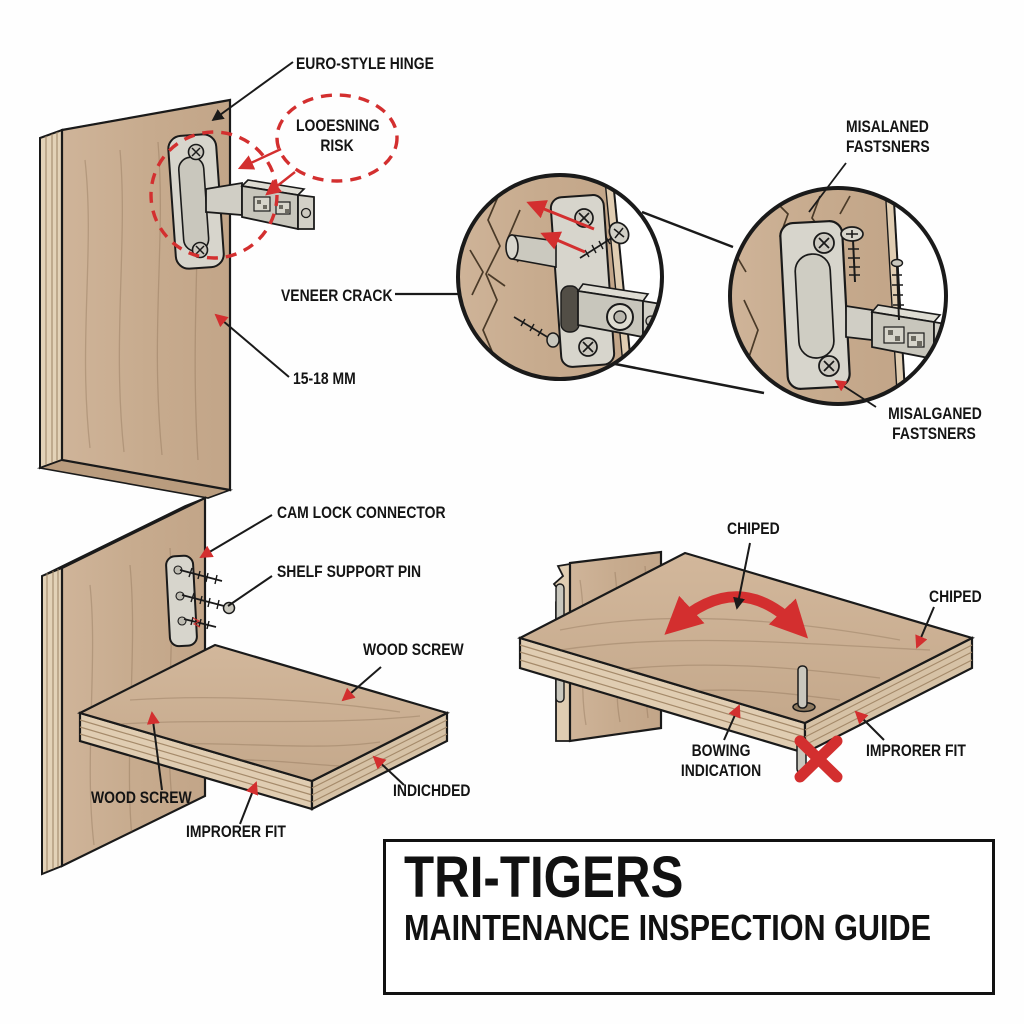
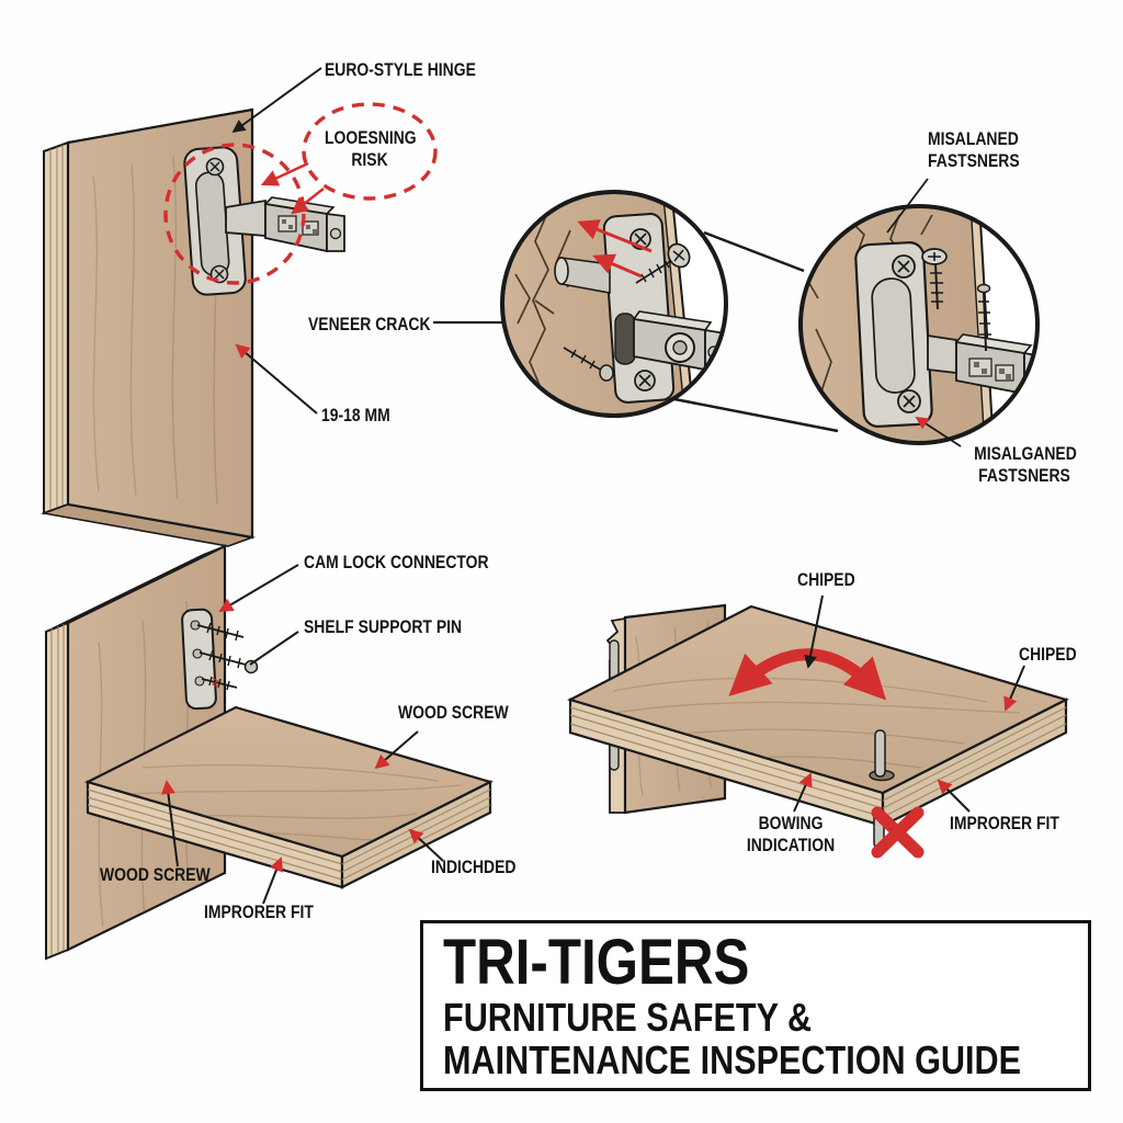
  EURO-STYLE HINGE
  LOOESNING RISK
  VENEER CRACK
- 15-18 MM
+ 19-18 MM
  MISALANED FASTSNERS
  MISALGANED FASTSNERS
  CAM LOCK CONNECTOR
  SHELF SUPPORT PIN
  WOOD SCREW
  WOOD SCREW
  IMPRORER FIT
  INDICHDED
  CHIPED
  CHIPED
  BOWING INDICATION
  IMPRORER FIT
  TRI-TIGERS
+ FURNITURE SAFETY &
  MAINTENANCE INSPECTION GUIDE
